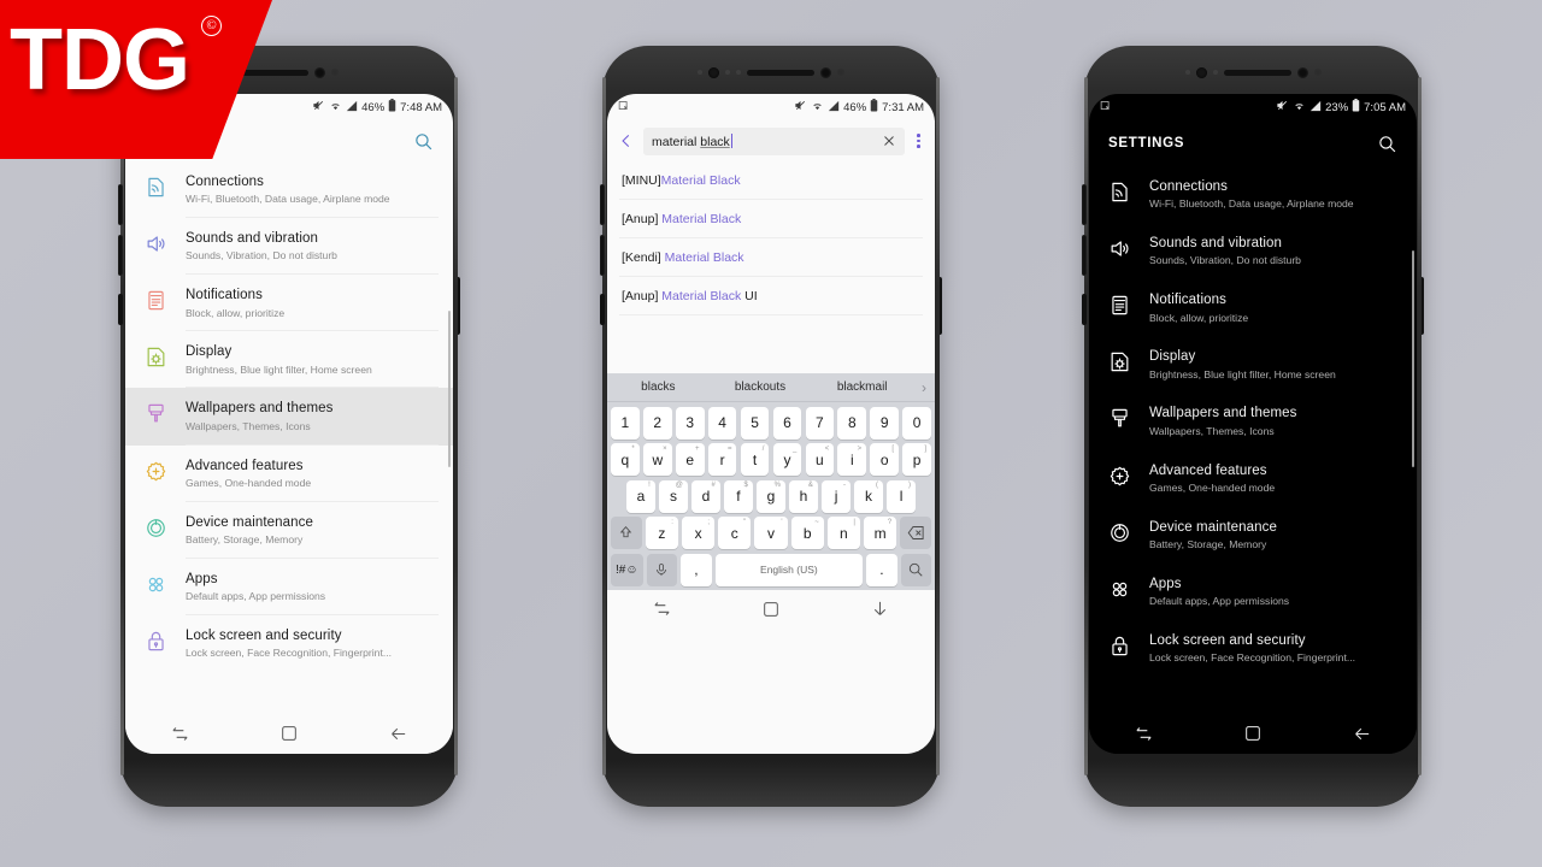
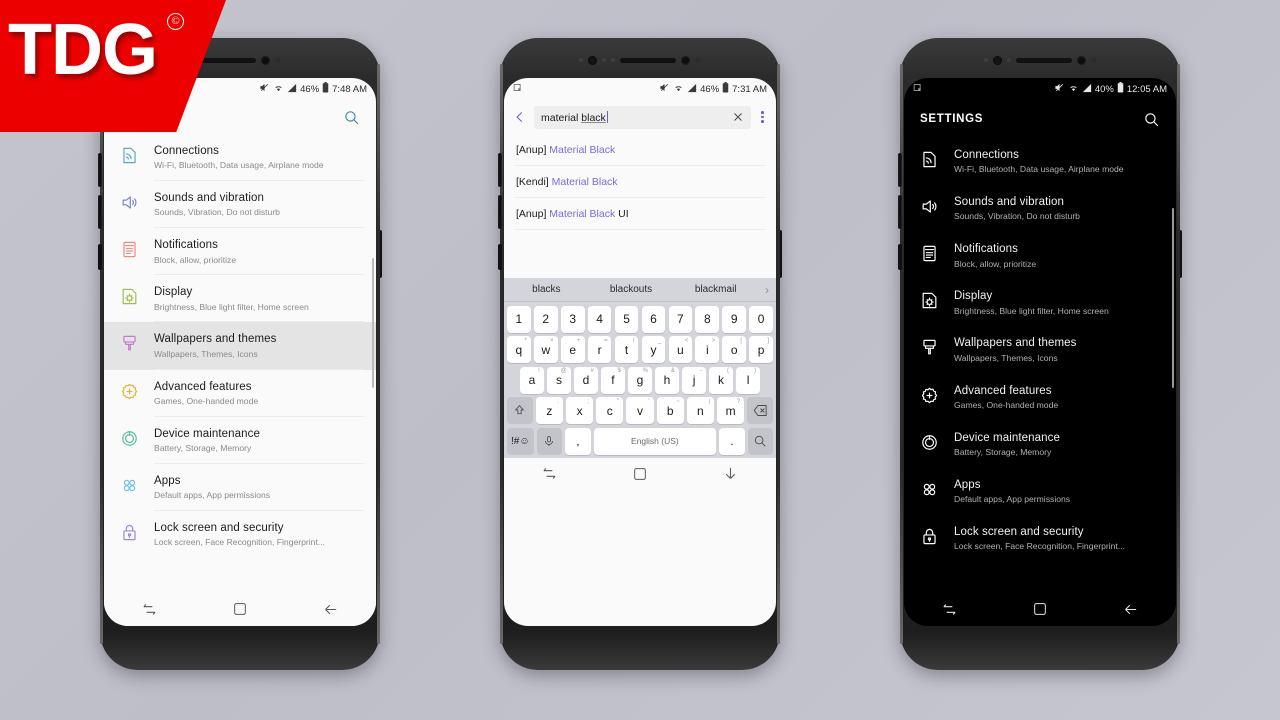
  46%
  7:48 AM
  Connections
  Wi-Fi, Bluetooth, Data usage, Airplane mode
  Sounds and vibration
  Sounds, Vibration, Do not disturb
  Notifications
  Block, allow, prioritize
  Display
  Brightness, Blue light filter, Home screen
  Wallpapers and themes
  Wallpapers, Themes, Icons
  Advanced features
  Games, One-handed mode
  Device maintenance
  Battery, Storage, Memory
  Apps
  Default apps, App permissions
  Lock screen and security
  Lock screen, Face Recognition, Fingerprint...
  46%
  7:31 AM
  material black
- [MINU]Material Black
  [Anup] Material Black
  [Kendi] Material Black
  [Anup] Material Black UI
  blacks
  blackouts
  blackmail
  ›
  1
  2
  3
  4
  5
  6
  7
  8
  9
  0
  q
  w
  e
  r
  t
  y
  u
  i
  o
  p
  a
  s
  d
  f
  g
  h
  j
  k
  l
  z
  x
  c
  v
  b
  n
  m
  !#☺
  ,
  English (US)
  .
- 23%
+ 40%
- 7:05 AM
+ 12:05 AM
  SETTINGS
  Connections
  Wi-Fi, Bluetooth, Data usage, Airplane mode
  Sounds and vibration
  Sounds, Vibration, Do not disturb
  Notifications
  Block, allow, prioritize
  Display
  Brightness, Blue light filter, Home screen
  Wallpapers and themes
  Wallpapers, Themes, Icons
  Advanced features
  Games, One-handed mode
  Device maintenance
  Battery, Storage, Memory
  Apps
  Default apps, App permissions
  Lock screen and security
  Lock screen, Face Recognition, Fingerprint...
  TDG
  ©
